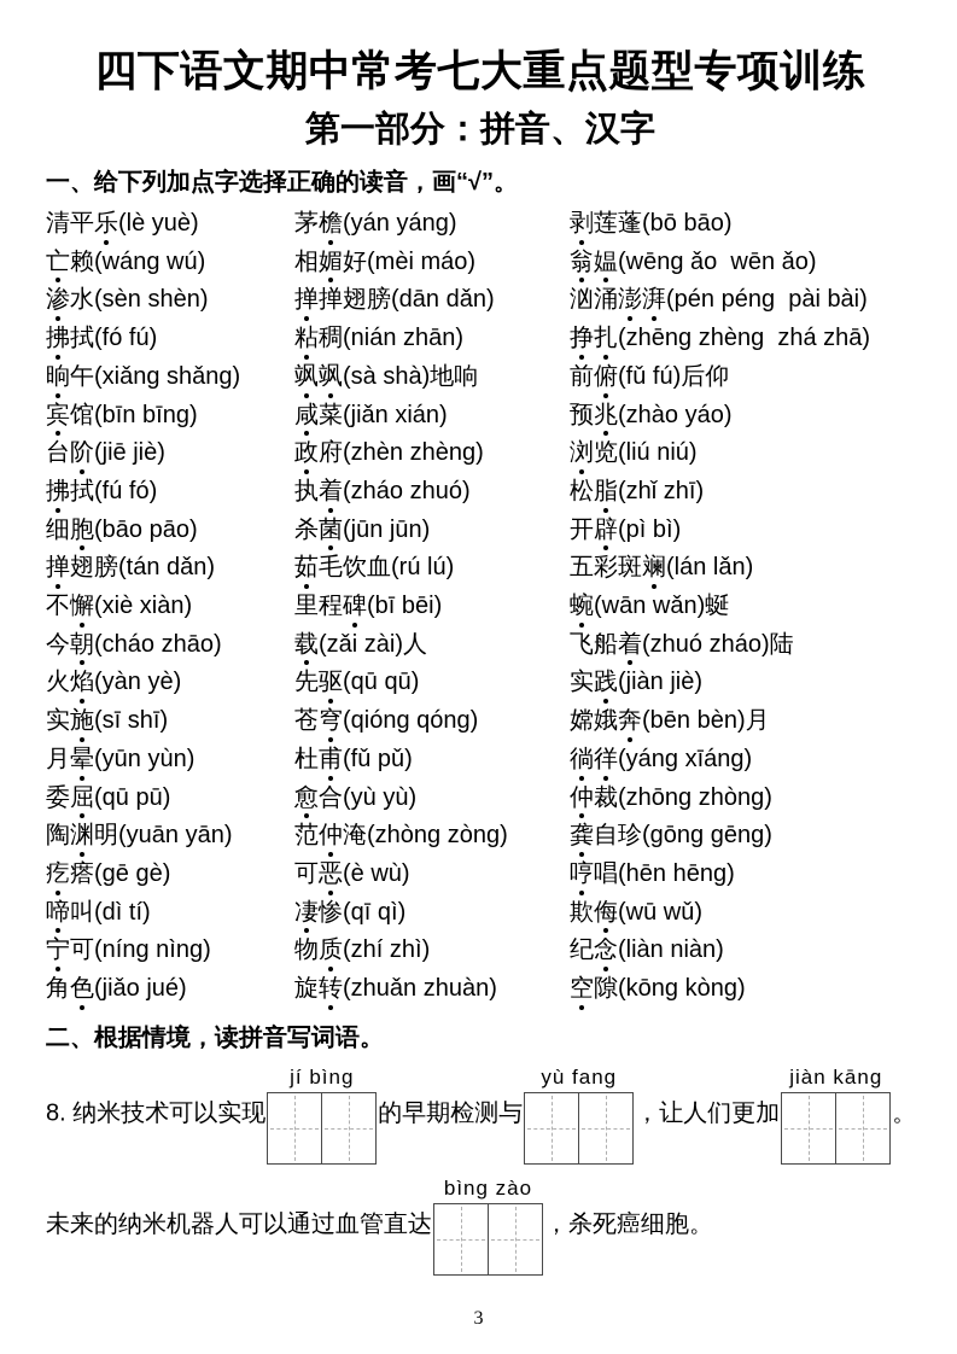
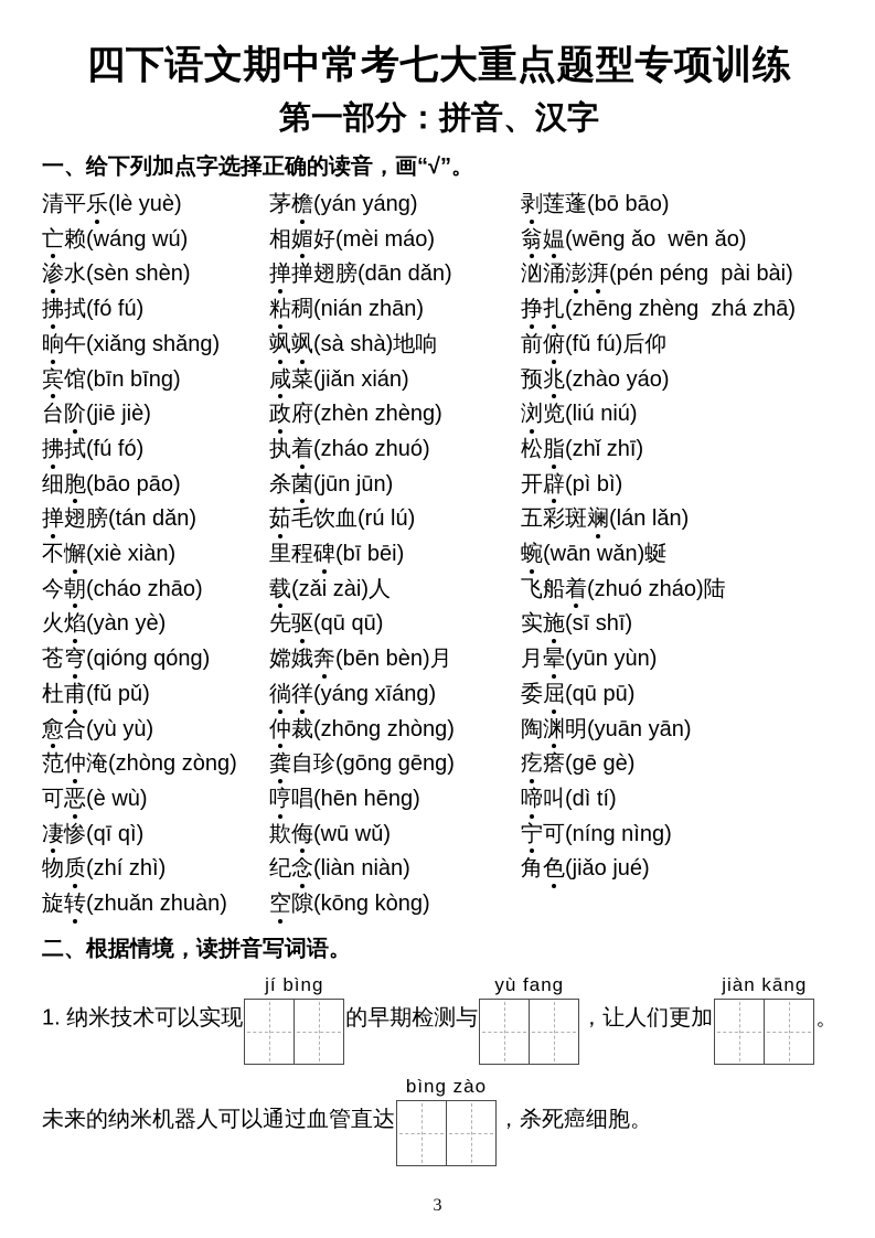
  四下语文期中常考七大重点题型专项训练
  第一部分：拼音、汉字
  一、给下列加点字选择正确的读音，画“√”。
  清平乐(lè yuè)
  茅檐(yán yáng)
  剥莲蓬(bō bāo)
  亡赖(wáng wú)
  相媚好(mèi máo)
  翁媪(wēng ǎo wēn ǎo)
  渗水(sèn shèn)
  掸掸翅膀(dān dǎn)
  汹涌澎湃(pén péng pài bài)
  拂拭(fó fú)
  粘稠(nián zhān)
  挣扎(zhēng zhèng zhá zhā)
  晌午(xiǎng shǎng)
  飒飒(sà shà)地响
  前俯(fǔ fú)后仰
  宾馆(bīn bīng)
  咸菜(jiǎn xián)
  预兆(zhào yáo)
  台阶(jiē jiè)
  政府(zhèn zhèng)
  浏览(liú niú)
  拂拭(fú fó)
  执着(zháo zhuó)
  松脂(zhǐ zhī)
  细胞(bāo pāo)
  杀菌(jūn jūn)
  开辟(pì bì)
  掸翅膀(tán dǎn)
  茹毛饮血(rú lú)
  五彩斑斓(lán lǎn)
  不懈(xiè xiàn)
  里程碑(bī bēi)
  蜿(wān wǎn)蜒
  今朝(cháo zhāo)
  载(zǎi zài)人
  飞船着(zhuó zháo)陆
  火焰(yàn yè)
  先驱(qū qū)
- 实践(jiàn jiè)
  实施(sī shī)
  苍穹(qióng qóng)
  嫦娥奔(bēn bèn)月
  月晕(yūn yùn)
  杜甫(fǔ pǔ)
  徜徉(yáng xīáng)
  委屈(qū pū)
  愈合(yù yù)
  仲裁(zhōng zhòng)
  陶渊明(yuān yān)
  范仲淹(zhòng zòng)
  龚自珍(gōng gēng)
  疙瘩(gē gè)
  可恶(è wù)
  哼唱(hēn hēng)
  啼叫(dì tí)
  凄惨(qī qì)
  欺侮(wū wǔ)
  宁可(níng nìng)
  物质(zhí zhì)
  纪念(liàn niàn)
  角色(jiǎo jué)
  旋转(zhuǎn zhuàn)
  空隙(kōng kòng)
  二、根据情境，读拼音写词语。
- 8. 纳米技术可以实现
+ 1. 纳米技术可以实现
  jí bìng
  的早期检测与
  yù fang
  ，让人们更加
  jiàn kāng
  。
  未来的纳米机器人可以通过血管直达
  bìng zào
  ，杀死癌细胞。
  3
